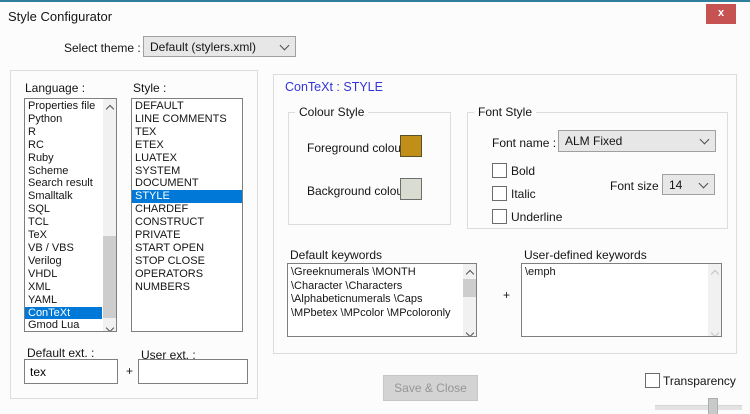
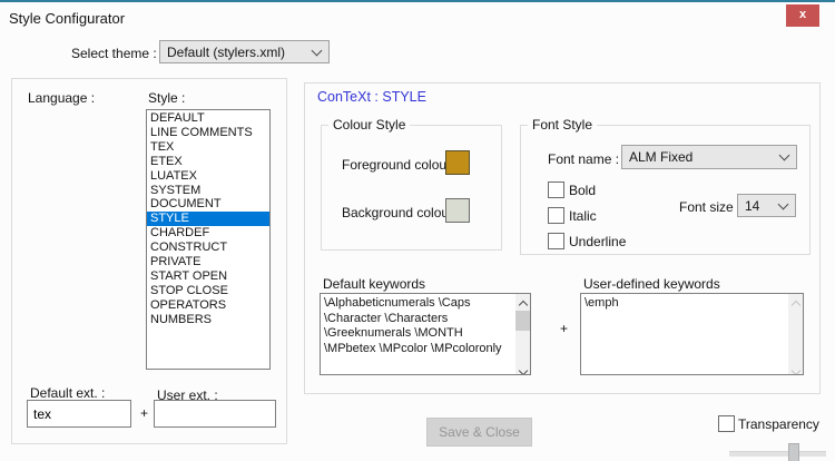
  Style Configurator
  x
  Select theme :
  Default (stylers.xml)
  Language :
- Properties file
- Python
- R
- RC
- Ruby
- Scheme
- Search result
- Smalltalk
- SQL
- TCL
- TeX
- VB / VBS
- Verilog
- VHDL
- XML
- YAML
- ConTeXt
- Gmod Lua
  Style :
  DEFAULT
  LINE COMMENTS
  TEX
  ETEX
  LUATEX
  SYSTEM
  DOCUMENT
  STYLE
  CHARDEF
  CONSTRUCT
  PRIVATE
  START OPEN
  STOP CLOSE
  OPERATORS
  NUMBERS
  Default ext. :
  tex
  +
  User ext. :
  ConTeXt : STYLE
  Colour Style
  Foreground colou
  Background colo
  Font Style
  Font name :
  ALM Fixed
  Bold
  Italic
  Underline
  Font size
  14
  Default keywords
- \Greeknumerals \MONTH
+ \Alphabeticnumerals \Caps
  \Character \Characters
- \Alphabeticnumerals \Caps
+ \Greeknumerals \MONTH
  \MPbetex \MPcolor \MPcoloronly
  +
  User-defined keywords
  \emph
  Save & Close
  Transparency
